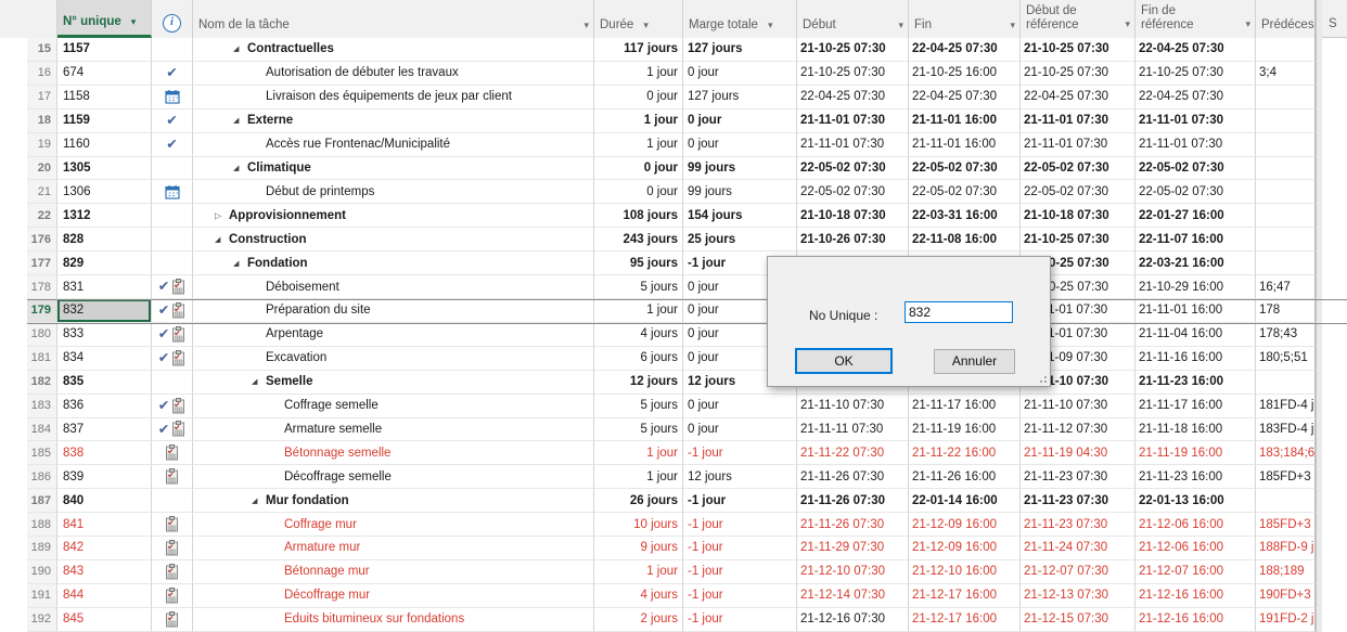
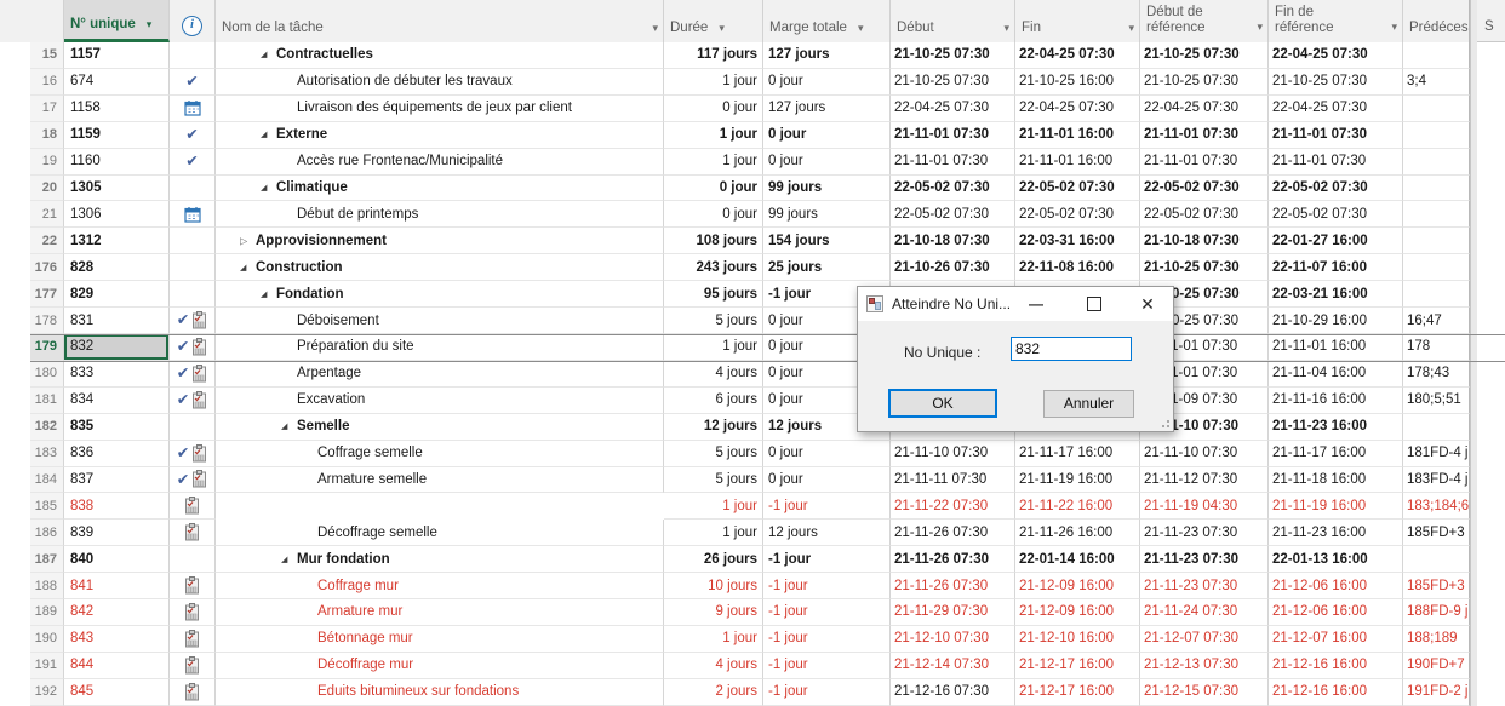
  N° unique
  ▾
  i
  Nom de la tâche
  ▾
  Durée
  ▾
  Marge totale
  ▾
  Début
  ▾
  Fin
  ▾
  Début de référence
  ▾
  Fin de référence
  ▾
  Prédéces
  15
  1157
  Contractuelles
  117 jours
  127 jours
  21-10-25 07:30
  22-04-25 07:30
  21-10-25 07:30
  22-04-25 07:30
  16
  674
  ✔
  Autorisation de débuter les travaux
  1 jour
  0 jour
  21-10-25 07:30
  21-10-25 16:00
  21-10-25 07:30
  21-10-25 07:30
  3;4
  17
  1158
  Livraison des équipements de jeux par client
  0 jour
  127 jours
  22-04-25 07:30
  22-04-25 07:30
  22-04-25 07:30
  22-04-25 07:30
  18
  1159
  ✔
  Externe
  1 jour
  0 jour
  21-11-01 07:30
  21-11-01 16:00
  21-11-01 07:30
  21-11-01 07:30
  19
  1160
  ✔
  Accès rue Frontenac/Municipalité
  1 jour
  0 jour
  21-11-01 07:30
  21-11-01 16:00
  21-11-01 07:30
  21-11-01 07:30
  20
  1305
  Climatique
  0 jour
  99 jours
  22-05-02 07:30
  22-05-02 07:30
  22-05-02 07:30
  22-05-02 07:30
  21
  1306
  Début de printemps
  0 jour
  99 jours
  22-05-02 07:30
  22-05-02 07:30
  22-05-02 07:30
  22-05-02 07:30
  22
  1312
  ▷
  Approvisionnement
  108 jours
  154 jours
  21-10-18 07:30
  22-03-31 16:00
  21-10-18 07:30
  22-01-27 16:00
  176
  828
  Construction
  243 jours
  25 jours
  21-10-26 07:30
  22-11-08 16:00
  21-10-25 07:30
  22-11-07 16:00
  177
  829
  Fondation
  95 jours
  -1 jour
  22-03-21 16:00
  178
  831
  ✔
  Déboisement
  5 jours
  0 jour
  21-10-29 16:00
  16;47
  179
  832
  ✔
  Préparation du site
  1 jour
  0 jour
  21-11-01 16:00
  178
  180
  833
  ✔
  Arpentage
  4 jours
  0 jour
  21-11-04 16:00
  178;43
  181
  834
  ✔
  Excavation
  6 jours
  0 jour
  21-11-16 16:00
  180;5;51
  182
  835
  Semelle
  12 jours
  12 jours
  21-11-23 16:00
  183
  836
  ✔
  Coffrage semelle
  5 jours
  0 jour
  21-11-10 07:30
  21-11-17 16:00
  21-11-10 07:30
  21-11-17 16:00
  181FD-4 j
  184
  837
  ✔
  Armature semelle
  5 jours
  0 jour
  21-11-11 07:30
  21-11-19 16:00
  21-11-12 07:30
  21-11-18 16:00
  183FD-4 j
  185
  838
- Bétonnage semelle
  1 jour
  -1 jour
  21-11-22 07:30
  21-11-22 16:00
  21-11-19 04:30
  21-11-19 16:00
  183;184;6
  186
  839
  Décoffrage semelle
  1 jour
  12 jours
  21-11-26 07:30
  21-11-26 16:00
  21-11-23 07:30
  21-11-23 16:00
  185FD+3
  187
  840
  Mur fondation
  26 jours
  -1 jour
  21-11-26 07:30
  22-01-14 16:00
  21-11-23 07:30
  22-01-13 16:00
  188
  841
  Coffrage mur
  10 jours
  -1 jour
  21-11-26 07:30
  21-12-09 16:00
  21-11-23 07:30
  21-12-06 16:00
  185FD+3
  189
  842
  Armature mur
  9 jours
  -1 jour
  21-11-29 07:30
  21-12-09 16:00
  21-11-24 07:30
  21-12-06 16:00
  188FD-9 j
  190
  843
  Bétonnage mur
  1 jour
  -1 jour
  21-12-10 07:30
  21-12-10 16:00
  21-12-07 07:30
  21-12-07 16:00
  188;189
  191
  844
  Décoffrage mur
  4 jours
  -1 jour
  21-12-14 07:30
  21-12-17 16:00
  21-12-13 07:30
  21-12-16 16:00
- 190FD+3
+ 190FD+7
  192
  845
  Eduits bitumineux sur fondations
  2 jours
  -1 jour
  21-12-16 07:30
  21-12-17 16:00
  21-12-15 07:30
  21-12-16 16:00
  191FD-2 j
  S
+ Atteindre No Uni...
+ —
+ ✕
  No Unique :
  832
  OK
  Annuler
